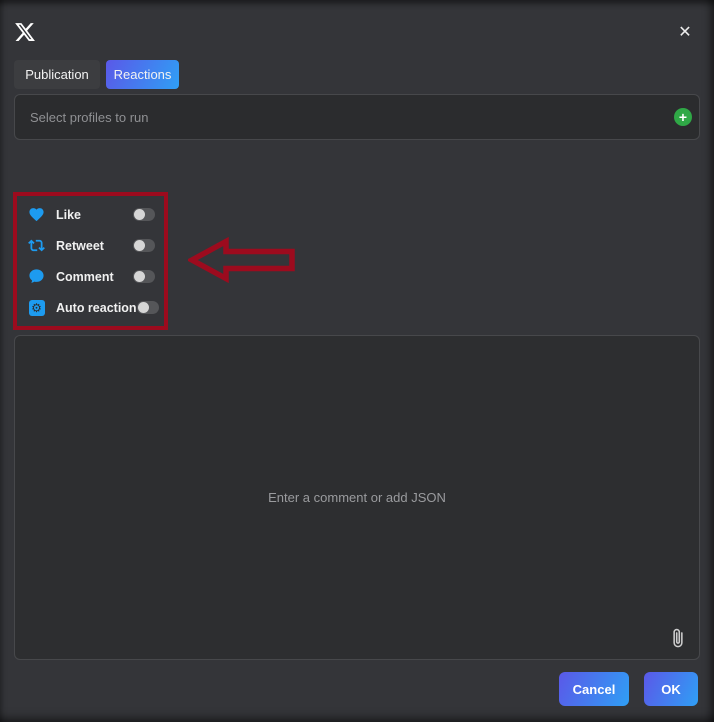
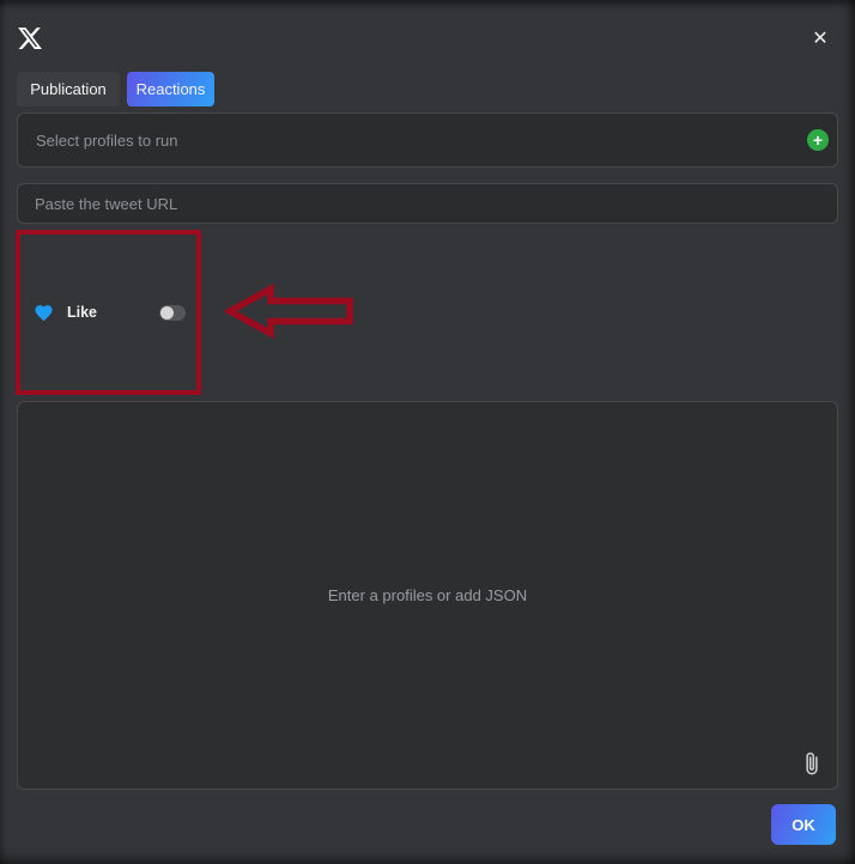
  ✕
  Publication
  Reactions
  Select profiles to run
  +
+ Paste the tweet URL
  Like
- Retweet
- Comment
- ⚙
- Auto reaction
- Enter a comment or add JSON
+ Enter a profiles or add JSON
- Cancel
  OK
